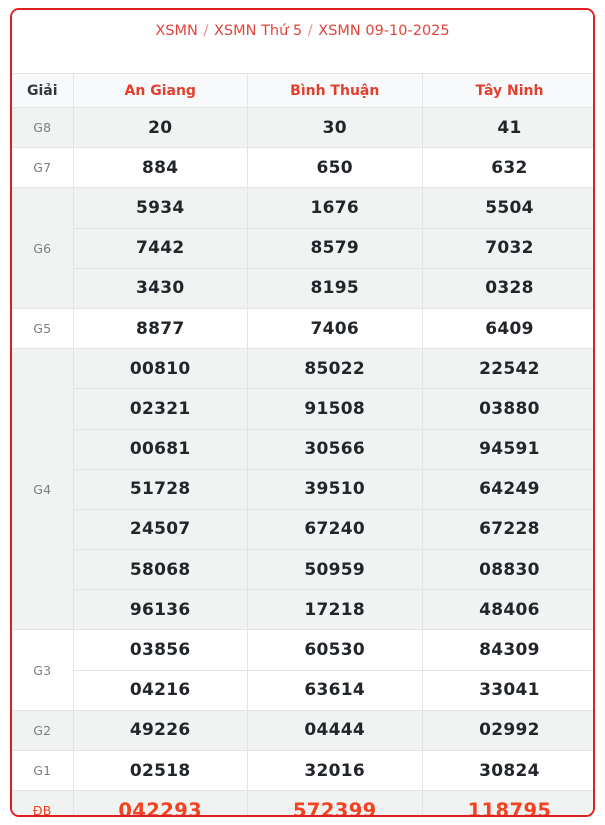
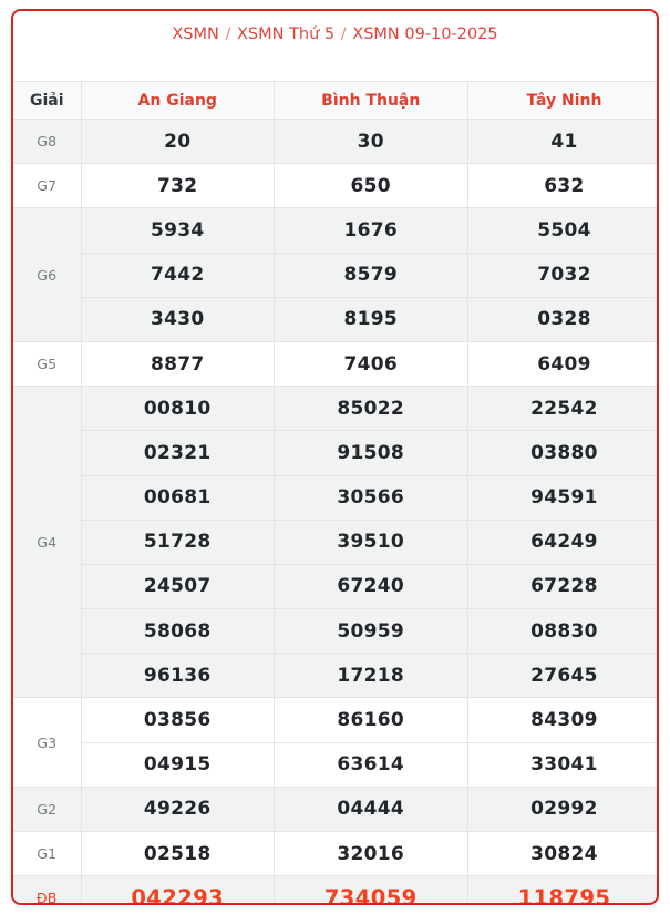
  XSMN / XSMN Thứ 5 / XSMN 09-10-2025
  Giải	An Giang	Bình Thuận	Tây Ninh
  G8	20	30	41
- G7	884	650	632
+ G7	732	650	632
  G6	5934	1676	5504
  7442	8579	7032
  3430	8195	0328
  G5	8877	7406	6409
  G4	00810	85022	22542
  02321	91508	03880
  00681	30566	94591
  51728	39510	64249
  24507	67240	67228
  58068	50959	08830
- 96136	17218	48406
+ 96136	17218	27645
- G3	03856	60530	84309
+ G3	03856	86160	84309
- 04216	63614	33041
+ 04915	63614	33041
  G2	49226	04444	02992
  G1	02518	32016	30824
- ĐB	042293	572399	118795
+ ĐB	042293	734059	118795
